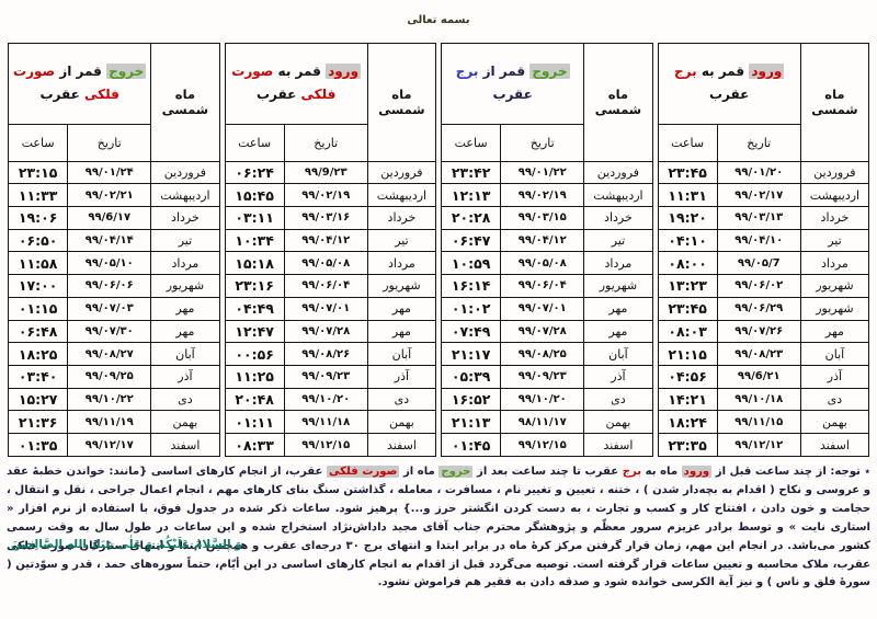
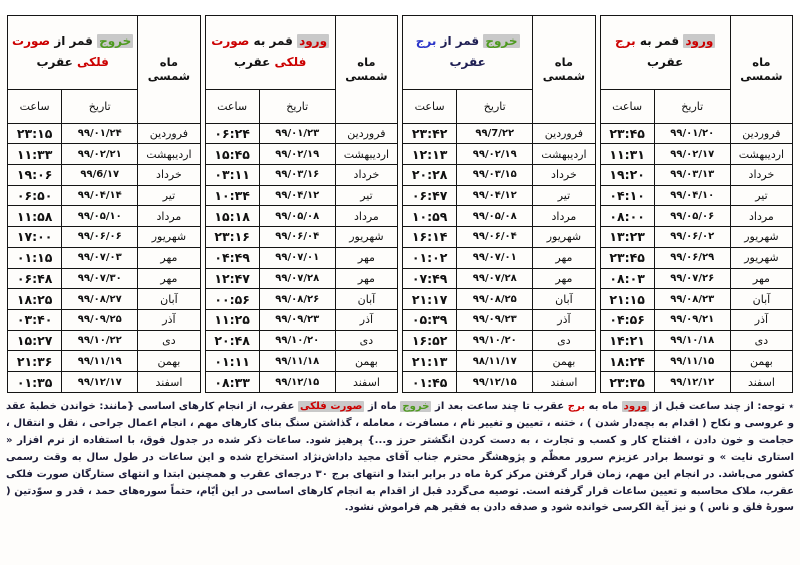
- بسمه تعالی
  ماه شمسی	ورود قمر به برج عقرب
  تاریخ	ساعت
  فروردین	۹۹/۰۱/۲۰	۲۳:۴۵
  اردیبهشت	۹۹/۰۲/۱۷	۱۱:۳۱
  خرداد	۹۹/۰۳/۱۳	۱۹:۲۰
  تیر	۹۹/۰۴/۱۰	۰۴:۱۰
- مرداد	۹۹/۰۵/7	۰۸:۰۰
+ مرداد	۹۹/۰۵/۰۶	۰۸:۰۰
  شهریور	۹۹/۰۶/۰۲	۱۳:۲۳
  شهریور	۹۹/۰۶/۲۹	۲۳:۴۵
  مهر	۹۹/۰۷/۲۶	۰۸:۰۳
  آبان	۹۹/۰۸/۲۳	۲۱:۱۵
- آذر	۹۹/6/۲۱	۰۴:۵۶
+ آذر	۹۹/۰۹/۲۱	۰۴:۵۶
  دی	۹۹/۱۰/۱۸	۱۴:۲۱
  بهمن	۹۹/۱۱/۱۵	۱۸:۲۴
  اسفند	۹۹/۱۲/۱۲	۲۳:۳۵
  ماه شمسی	خروج قمر از برج عقرب
  تاریخ	ساعت
- فروردین	۹۹/۰۱/۲۲	۲۳:۴۲
+ فروردین	۹۹/7/۲۲	۲۳:۴۲
  اردیبهشت	۹۹/۰۲/۱۹	۱۲:۱۳
  خرداد	۹۹/۰۳/۱۵	۲۰:۲۸
  تیر	۹۹/۰۴/۱۲	۰۶:۴۷
  مرداد	۹۹/۰۵/۰۸	۱۰:۵۹
  شهریور	۹۹/۰۶/۰۴	۱۶:۱۴
  مهر	۹۹/۰۷/۰۱	۰۱:۰۲
  مهر	۹۹/۰۷/۲۸	۰۷:۴۹
  آبان	۹۹/۰۸/۲۵	۲۱:۱۷
  آذر	۹۹/۰۹/۲۳	۰۵:۳۹
  دی	۹۹/۱۰/۲۰	۱۶:۵۲
  بهمن	۹۸/۱۱/۱۷	۲۱:۱۳
  اسفند	۹۹/۱۲/۱۵	۰۱:۴۵
  ماه شمسی	ورود قمر به صورت فلکی عقرب
  تاریخ	ساعت
- فروردین	۹۹/9/۲۳	۰۶:۲۴
+ فروردین	۹۹/۰۱/۲۳	۰۶:۲۴
  اردیبهشت	۹۹/۰۲/۱۹	۱۵:۴۵
  خرداد	۹۹/۰۳/۱۶	۰۳:۱۱
  تیر	۹۹/۰۴/۱۲	۱۰:۳۴
  مرداد	۹۹/۰۵/۰۸	۱۵:۱۸
  شهریور	۹۹/۰۶/۰۴	۲۳:۱۶
  مهر	۹۹/۰۷/۰۱	۰۴:۴۹
  مهر	۹۹/۰۷/۲۸	۱۲:۴۷
  آبان	۹۹/۰۸/۲۶	۰۰:۵۶
  آذر	۹۹/۰۹/۲۳	۱۱:۲۵
  دی	۹۹/۱۰/۲۰	۲۰:۴۸
  بهمن	۹۹/۱۱/۱۸	۰۱:۱۱
  اسفند	۹۹/۱۲/۱۵	۰۸:۳۳
  ماه شمسی	خروج قمر از صورت فلکی عقرب
  تاریخ	ساعت
  فروردین	۹۹/۰۱/۲۴	۲۳:۱۵
  اردیبهشت	۹۹/۰۲/۲۱	۱۱:۳۳
  خرداد	۹۹/6/۱۷	۱۹:۰۶
  تیر	۹۹/۰۴/۱۴	۰۶:۵۰
  مرداد	۹۹/۰۵/۱۰	۱۱:۵۸
  شهریور	۹۹/۰۶/۰۶	۱۷:۰۰
  مهر	۹۹/۰۷/۰۳	۰۱:۱۵
  مهر	۹۹/۰۷/۳۰	۰۶:۴۸
  آبان	۹۹/۰۸/۲۷	۱۸:۲۵
  آذر	۹۹/۰۹/۲۵	۰۳:۴۰
  دی	۹۹/۱۰/۲۲	۱۵:۲۷
  بهمن	۹۹/۱۱/۱۹	۲۱:۳۶
  اسفند	۹۹/۱۲/۱۷	۰۱:۳۵
  ٭ توجه: از چند ساعت قبل از ورود ماه به برج عقرب تا چند ساعت بعد از خروج ماه از صورت فلکی عقرب، از انجام کارهای اساسی {مانند: خواندن خطبهٔ عقد و عروسی و نکاح ( اقدام به بچه‌دار شدن ) ، ختنه ، تعیین و تغییر نام ، مسافرت ، معامله ، گذاشتن سنگ بنای کارهای مهم ، انجام اعمال جراحی ، نقل و انتقال ، حجامت و خون دادن ، افتتاح کار و کسب و تجارت ، به دست کردن انگشتر حرز و...} پرهیز شود. ساعات ذکر شده در جدول فوق، با استفاده از نرم افزار « استاری نایت » و توسط برادر عزیزم سرور معظّم و پژوهشگر محترم جناب آقای مجید داداش‌نژاد استخراج شده و این ساعات در طول سال به وقت رسمی کشور می‌باشد. در انجام این مهم، زمان قرار گرفتن مرکز کرهٔ ماه در برابر ابتدا و انتهای برج ۳۰ درجه‌ای عقرب و همچنین ابتدا و انتهای ستارگان صورت فلکی عقرب، ملاک محاسبه و تعیین ساعات قرار گرفته است. توصیه می‌گردد قبل از اقدام به انجام کارهای اساسی در این أیّام، حتماً سوره‌های حمد ، قدر و سوّدتین ( سورهٔ فلق و ناس ) و نیز آیة الکرسی خوانده شود و صدقه دادن به فقیر هم فراموش نشود.
- وَ السَّلامُ عَلَيْكُمْ وَ عَلٰى عِبَادِ اللهِ الصَّالِحِينَ
